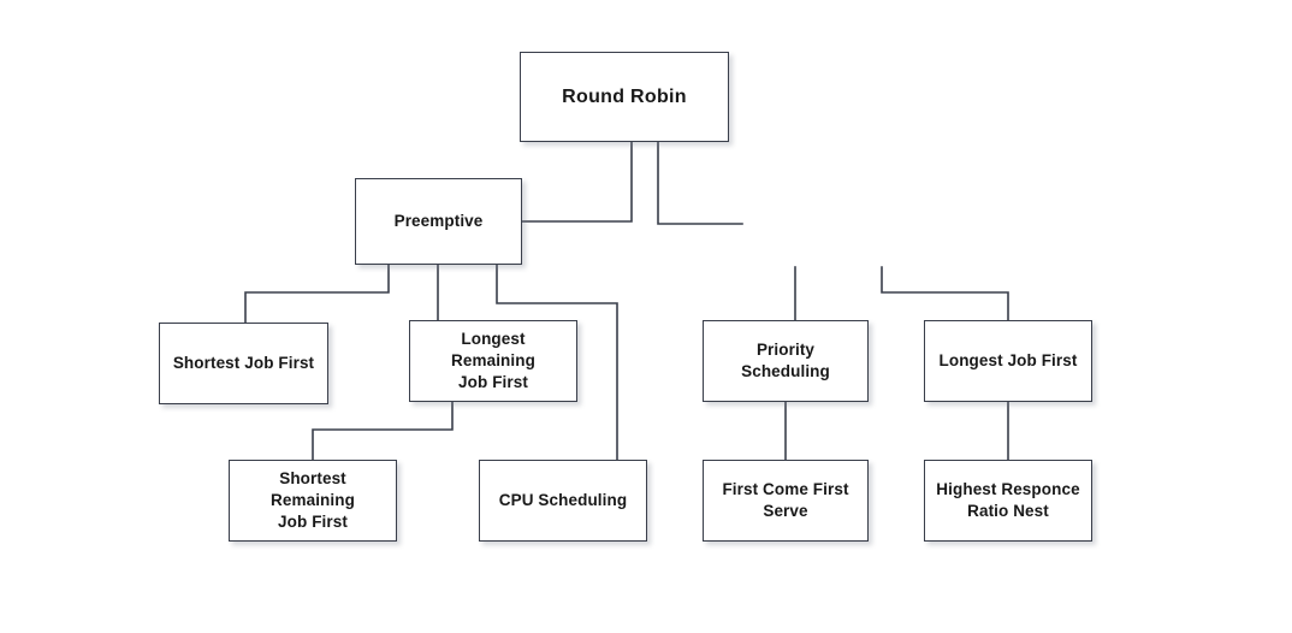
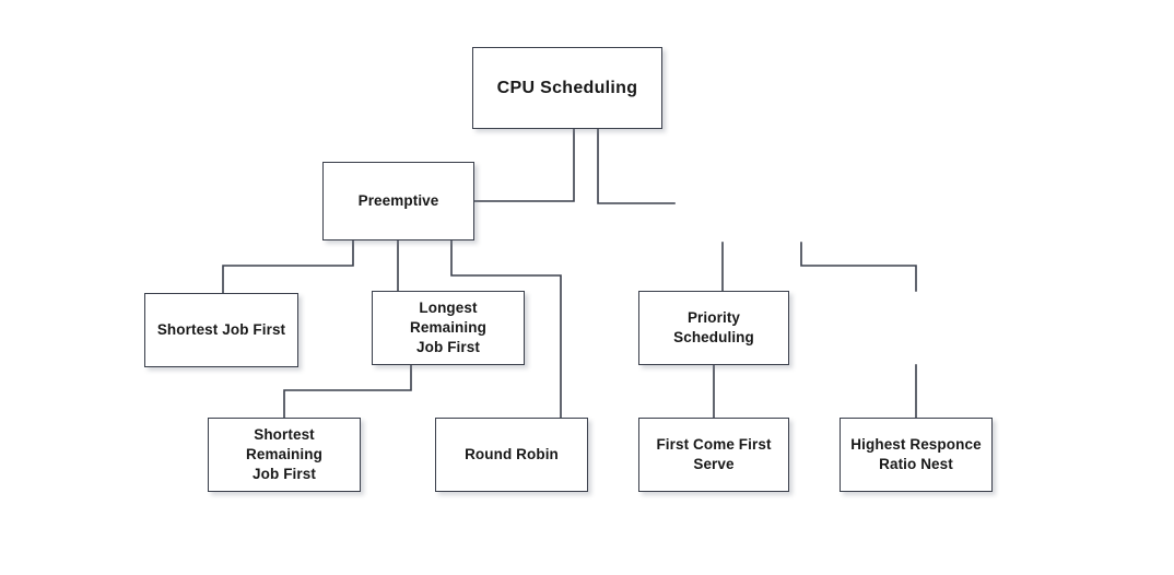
- Round Robin
+ CPU Scheduling
  Preemptive
  Shortest Job First
  Longest Remaining
  Job First
  Priority Scheduling
- Longest Job First
  Shortest Remaining
  Job First
- CPU Scheduling
+ Round Robin
  First Come First
  Serve
  Highest Responce
  Ratio Nest
